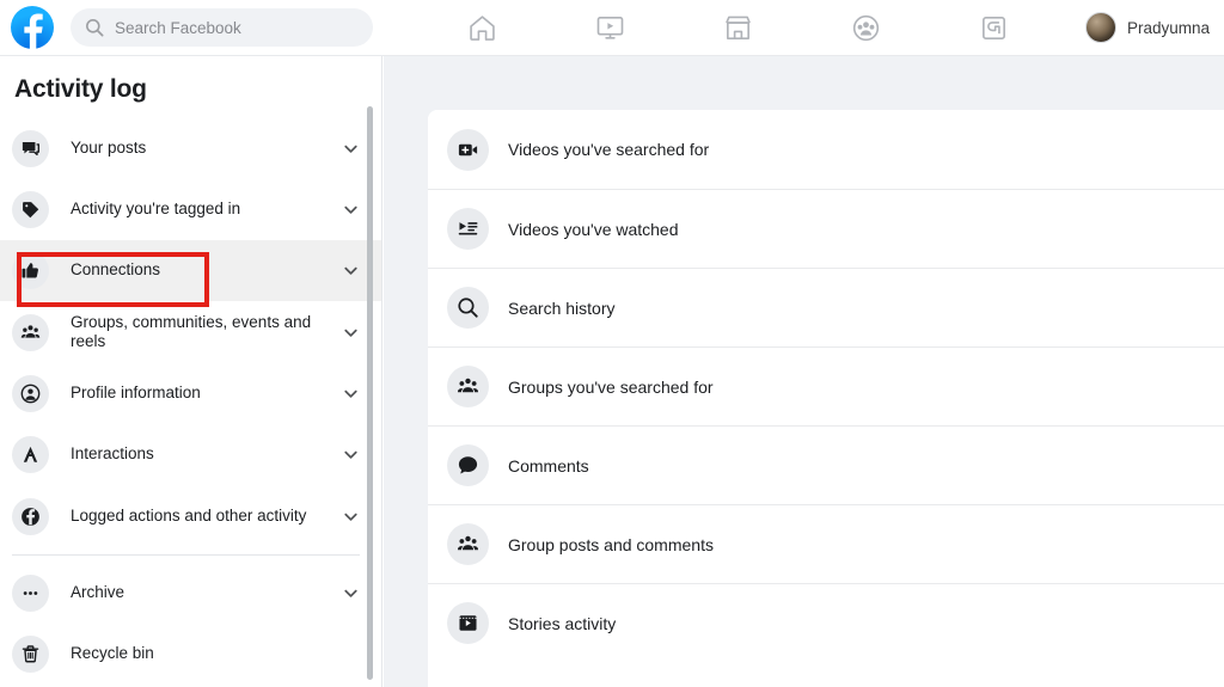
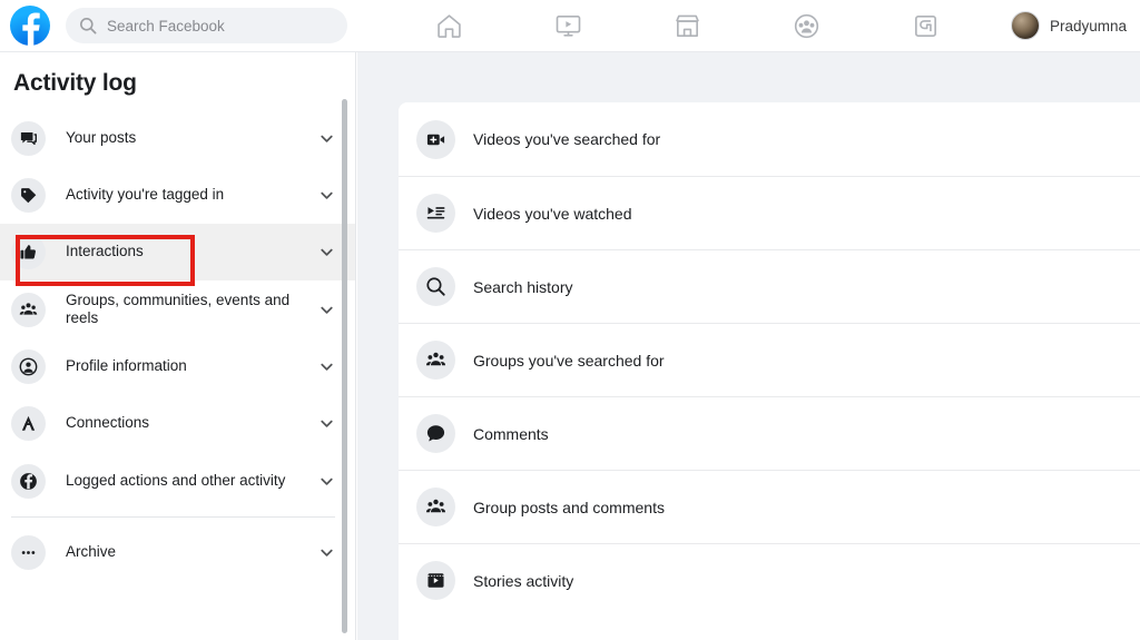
  Search Facebook
  Pradyumna
  Activity log
  Your posts
  Activity you're tagged in
- Connections
+ Interactions
  Groups, communities, events and reels
  Profile information
- Interactions
+ Connections
  Logged actions and other activity
  Archive
- Recycle bin
  Videos you've searched for
  Videos you've watched
  Search history
  Groups you've searched for
  Comments
  Group posts and comments
  Stories activity
